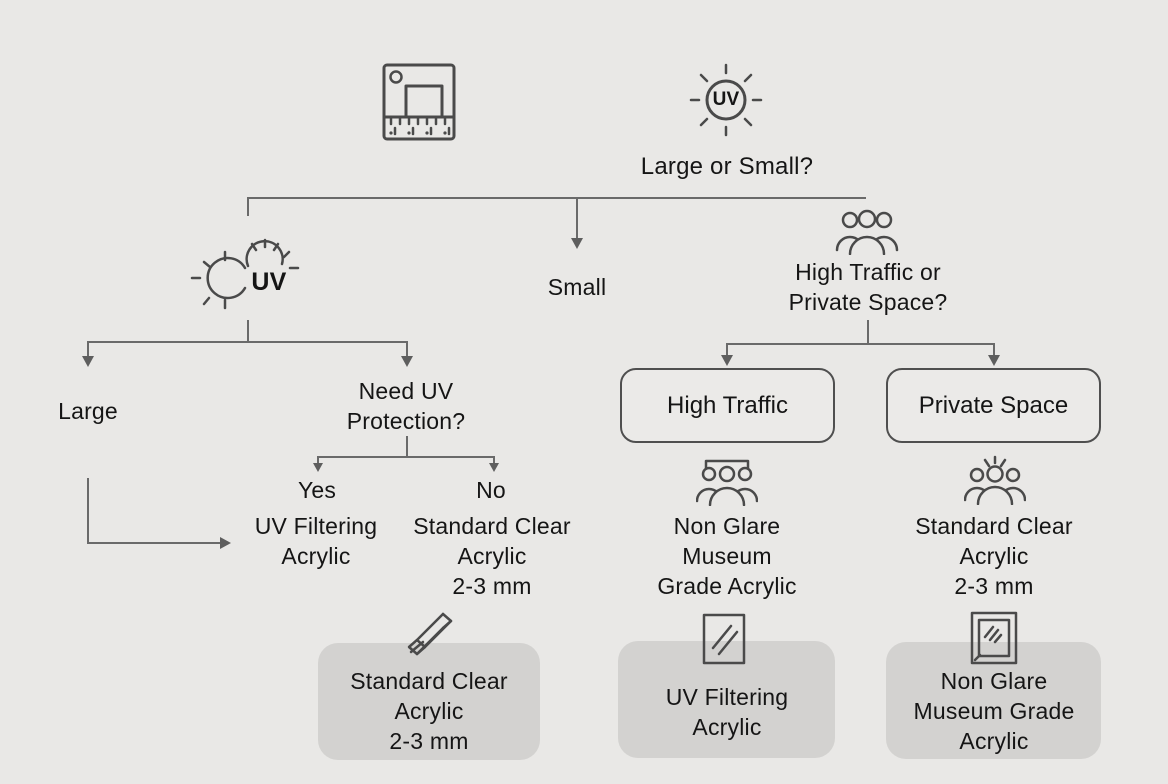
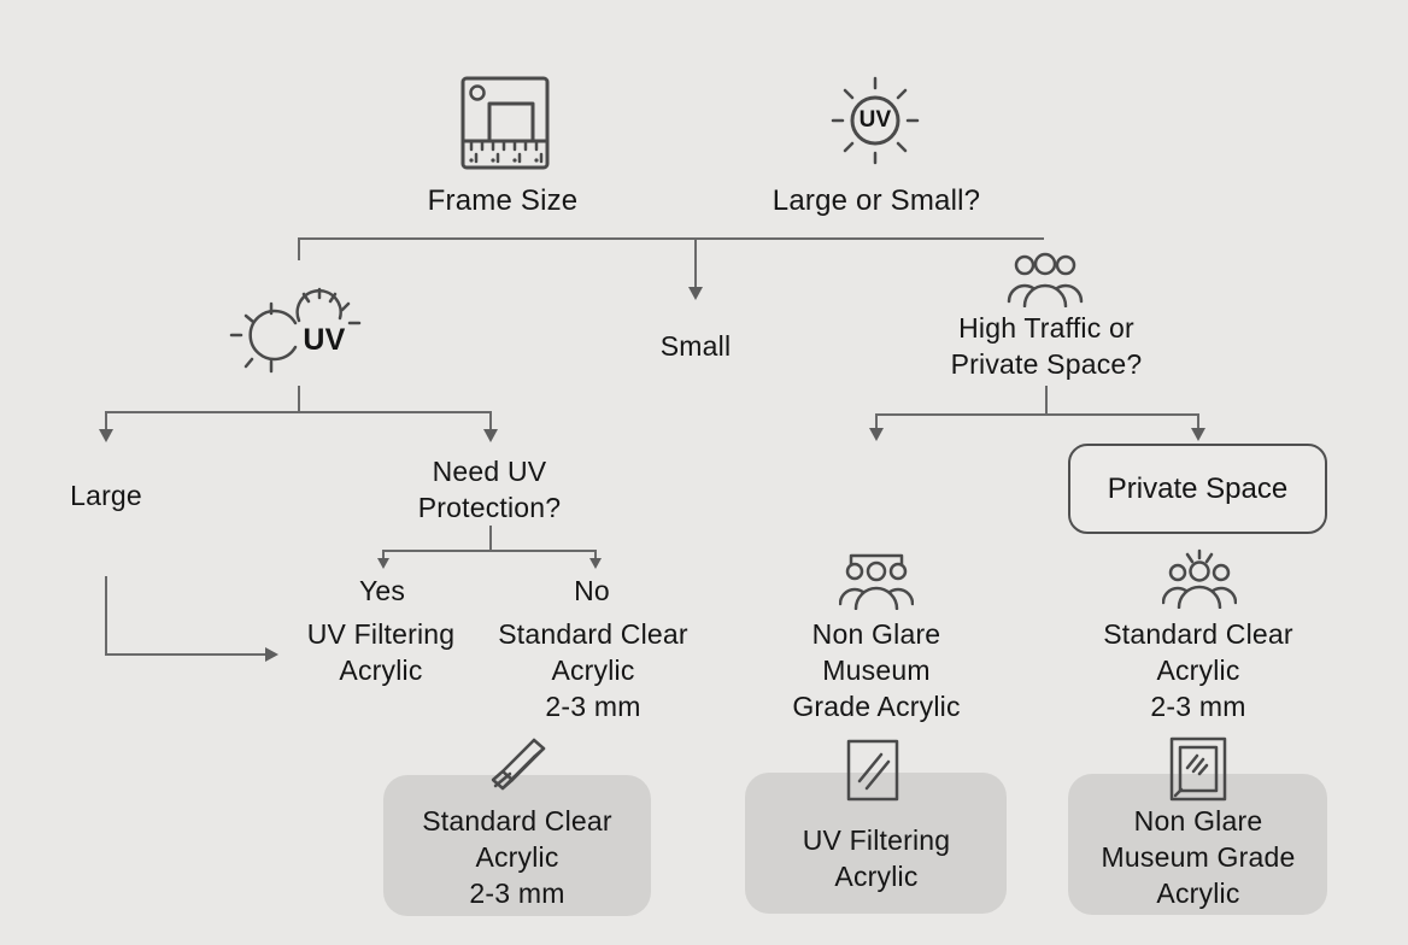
  UV
+ Frame Size
  Large or Small?
  UV
  Small
  High Traffic or
  Private Space?
  Large
  Need UV
  Protection?
  Yes
  No
  UV Filtering
  Acrylic
  Standard Clear
  Acrylic
  2-3 mm
- High Traffic
  Private Space
  Non Glare
  Museum
  Grade Acrylic
  Standard Clear
  Acrylic
  2-3 mm
  Standard Clear
  Acrylic
  2-3 mm
  UV Filtering
  Acrylic
  Non Glare
  Museum Grade
  Acrylic
